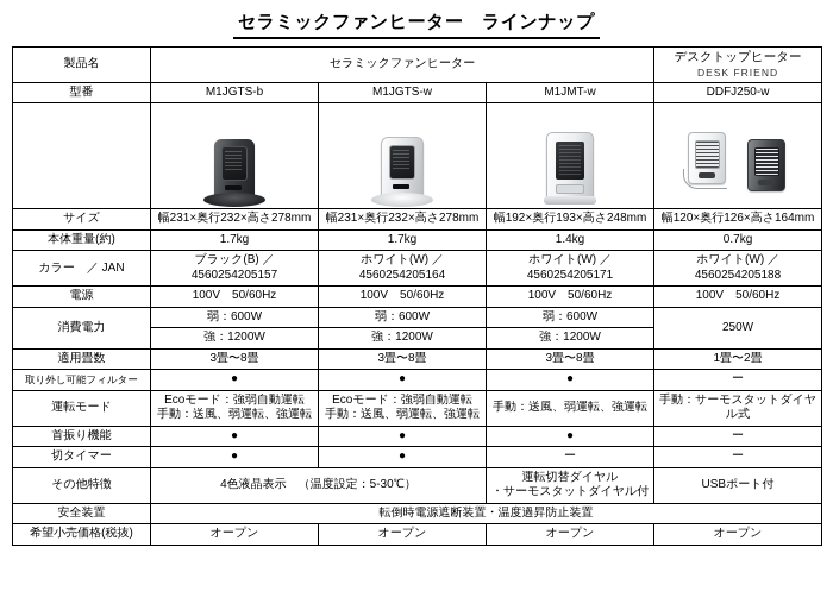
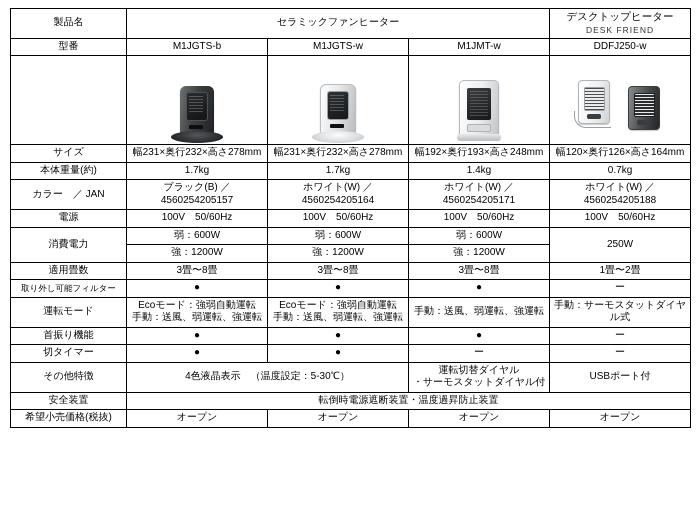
- セラミックファンヒーター ラインナップ
  製品名	セラミックファンヒーター	デスクトップヒーター DESK FRIEND
  型番	M1JGTS-b	M1JGTS-w	M1JMT-w	DDFJ250-w
  サイズ	幅231×奥行232×高さ278mm	幅231×奥行232×高さ278mm	幅192×奥行193×高さ248mm	幅120×奥行126×高さ164mm
  本体重量(約)	1.7kg	1.7kg	1.4kg	0.7kg
  カラー ／ JAN	ブラック(B) ／ 4560254205157	ホワイト(W) ／ 4560254205164	ホワイト(W) ／ 4560254205171	ホワイト(W) ／ 4560254205188
  電源	100V 50/60Hz	100V 50/60Hz	100V 50/60Hz	100V 50/60Hz
  消費電力	弱：600W	弱：600W	弱：600W	250W
  強：1200W	強：1200W	強：1200W
  適用畳数	3畳〜8畳	3畳〜8畳	3畳〜8畳	1畳〜2畳
  取り外し可能フィルター	●	●	●	ー
  運転モード	Ecoモード：強弱自動運転 手動：送風、弱運転、強運転	Ecoモード：強弱自動運転 手動：送風、弱運転、強運転	手動：送風、弱運転、強運転	手動：サーモスタットダイヤル式
  首振り機能	●	●	●	ー
  切タイマー	●	●	ー	ー
  その他特徴	4色液晶表示 （温度設定：5-30℃）	運転切替ダイヤル ・サーモスタットダイヤル付	USBポート付
  安全装置	転倒時電源遮断装置・温度過昇防止装置
  希望小売価格(税抜)	オープン	オープン	オープン	オープン
